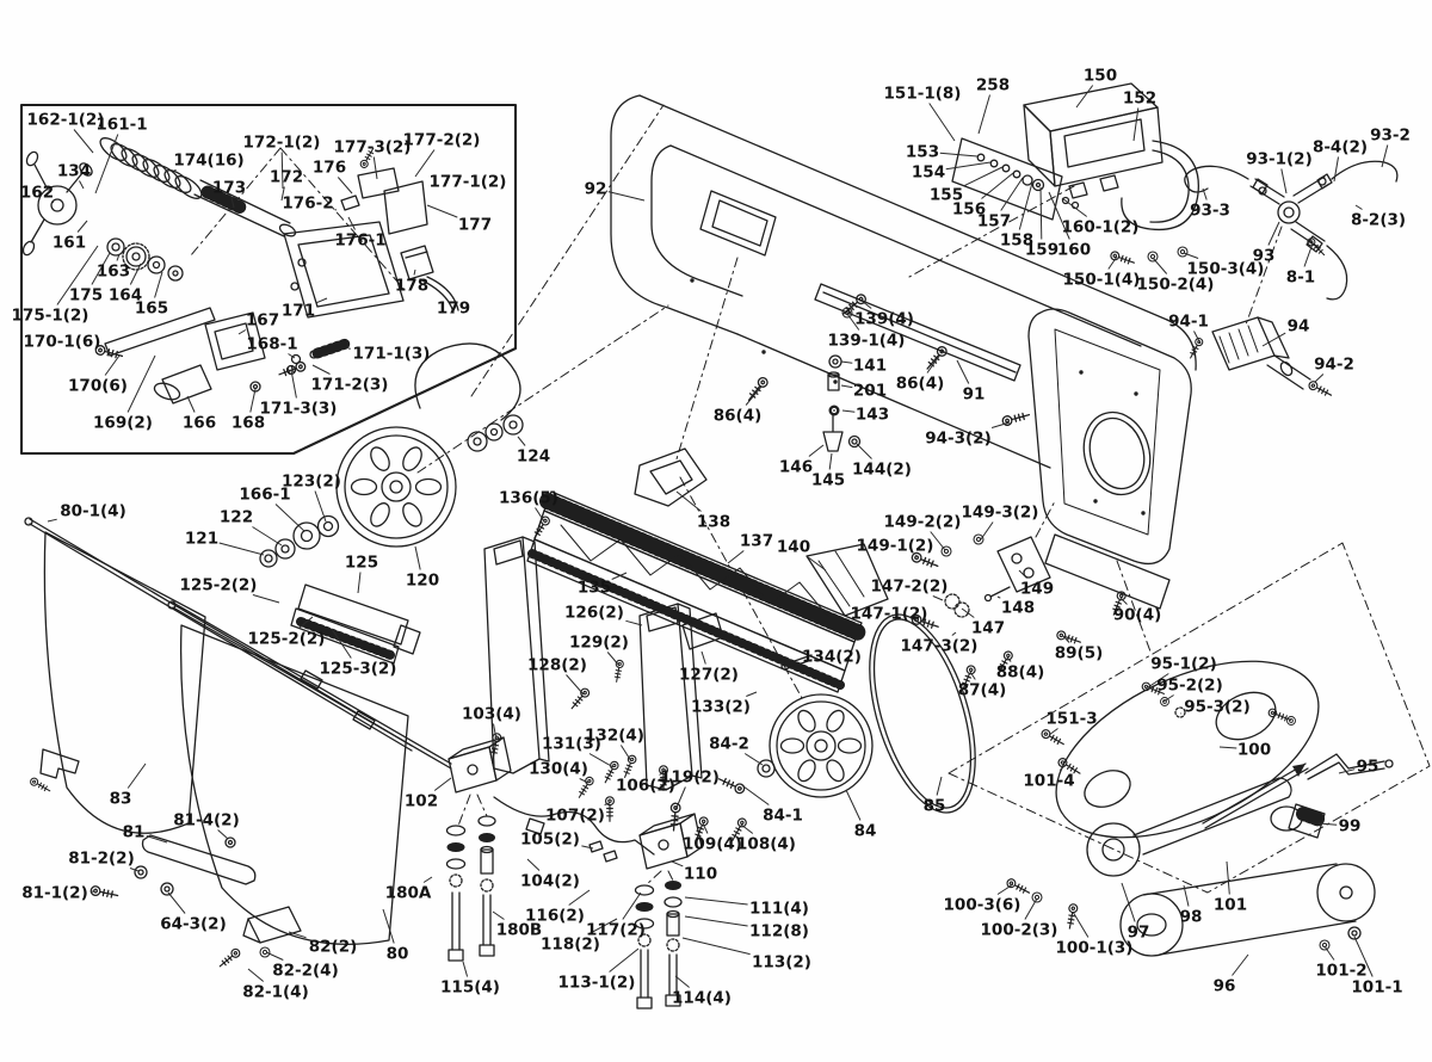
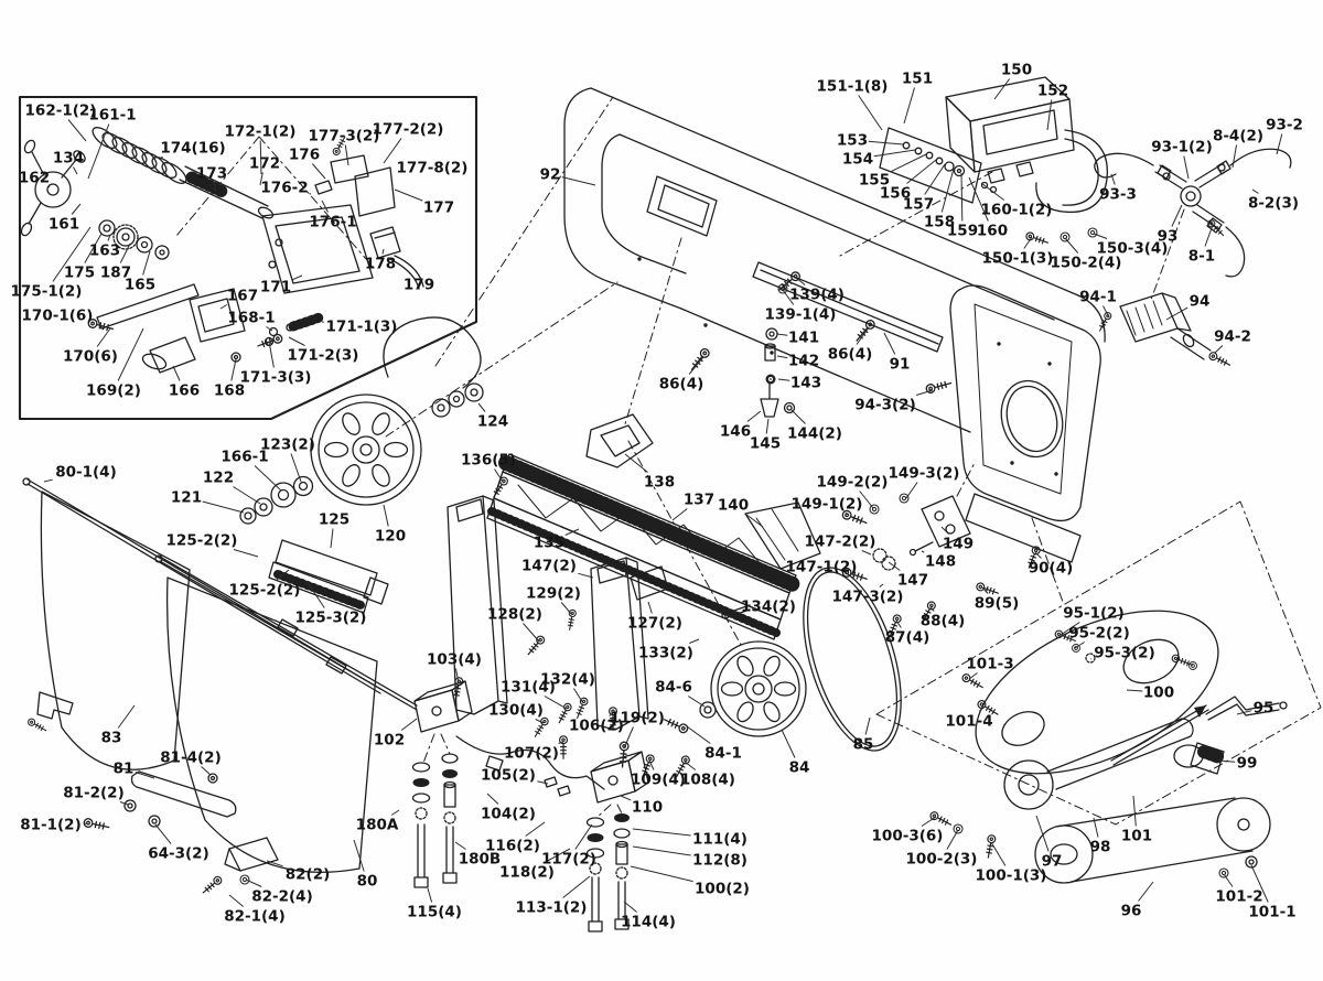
  162-1(2)
  161-1
  174(16)
  172-1(2)
  177-3(2)
  177-2(2)
  176
  134
  162
  173
  172
  176-2
- 177-1(2)
+ 177-8(2)
  161
  163
  175
- 164
+ 187
  165
  175-1(2)
  176-1
  177
  178
  179
  171
  170-1(6)
  167
  168-1
  170(6)
  171-1(3)
  171-2(3)
  169(2)
  166
  168
  171-3(3)
  92
  151-1(8)
- 258
+ 151
  150
  152
  153
  154
  155
  156
  157
  158
  159
  160
  160-1(2)
  93-1(2)
  8-4(2)
  93-2
  93-3
  93
  8-2(3)
  8-1
- 150-1(4)
+ 150-1(3)
  150-2(4)
  150-3(4)
  94-1
  94
  94-2
  139(4)
  139-1(4)
  141
- 201
+ 142
  143
  86(4)
  86(4)
  91
  94-3(2)
  146
  145
  144(2)
  124
  136(5)
  138
  137
  140
  135
  123(2)
  166-1
  122
  121
  125
  120
  80-1(4)
  125-2(2)
  125-2(2)
  125-3(2)
- 126(2)
+ 147(2)
  129(2)
  128(2)
  127(2)
  134(2)
  133(2)
  149-2(2)
  149-3(2)
  149-1(2)
  147-2(2)
  147-1(2)
  147
  148
  149
  147-3(2)
  90(4)
  89(5)
  88(4)
  87(4)
  83
  81
  81-4(2)
  81-2(2)
  81-1(2)
  64-3(2)
  82(2)
  82-2(4)
  82-1(4)
  80
  180A
  180B
  103(4)
  102
- 131(3)
+ 131(4)
  132(4)
  130(4)
  106(2)
  107(2)
  105(2)
  104(2)
  119(2)
- 84-2
+ 84-6
  84-1
  109(4)
  108(4)
  110
  111(4)
  112(8)
- 113(2)
+ 100(2)
  116(2)
  117(2)
  118(2)
  115(4)
  113-1(2)
  114(4)
  84
  85
  95-1(2)
  95-2(2)
  95-3(2)
- 151-3
+ 101-3
  101-4
  100
  95
  99
  100-3(6)
  100-2(3)
  100-1(3)
  97
  98
  101
  96
  101-2
  101-1
